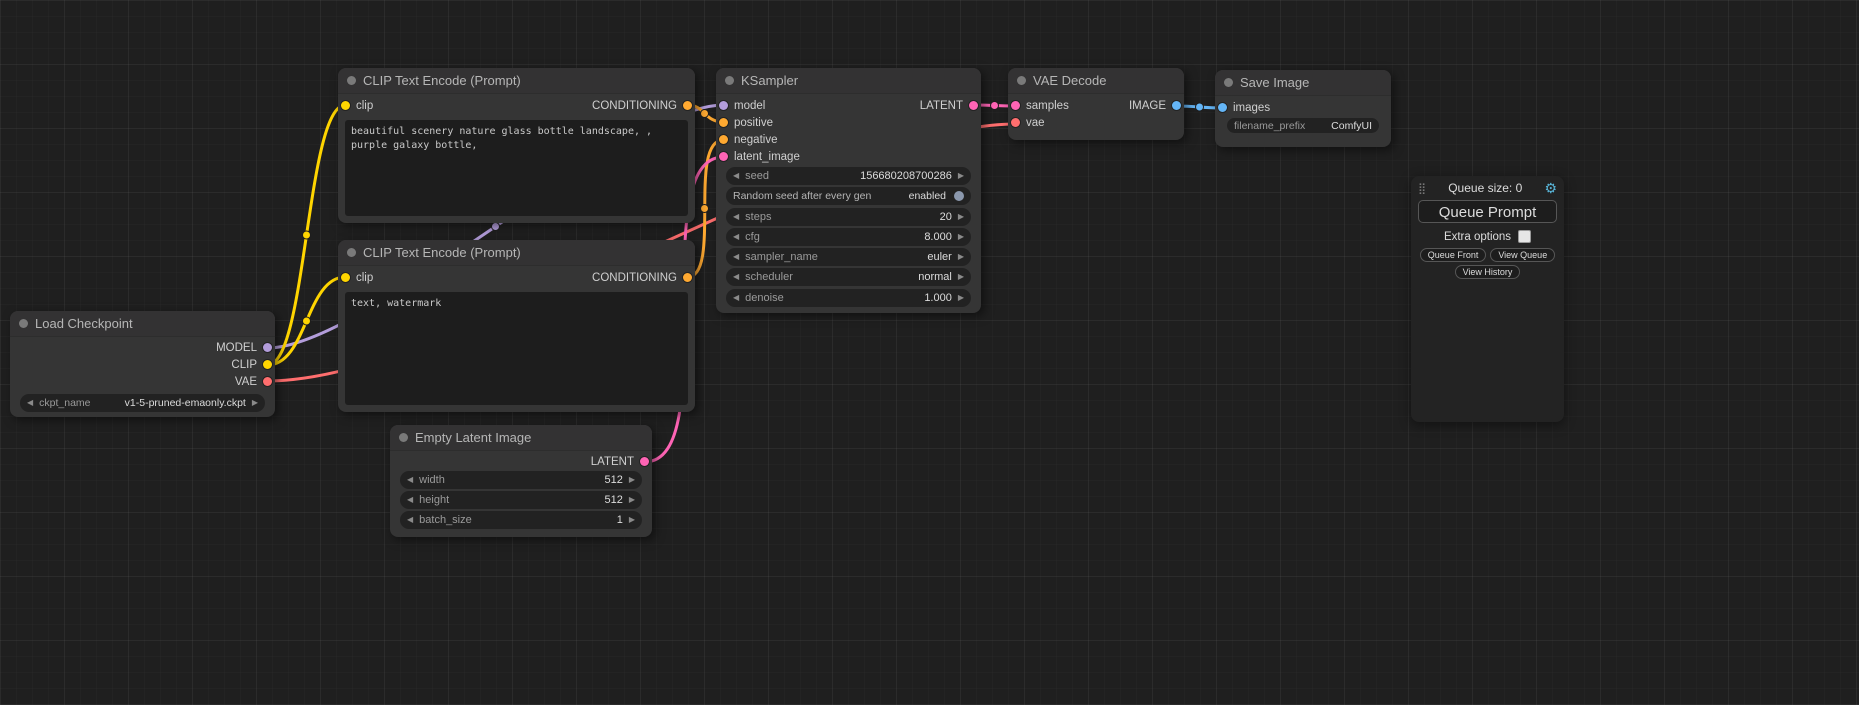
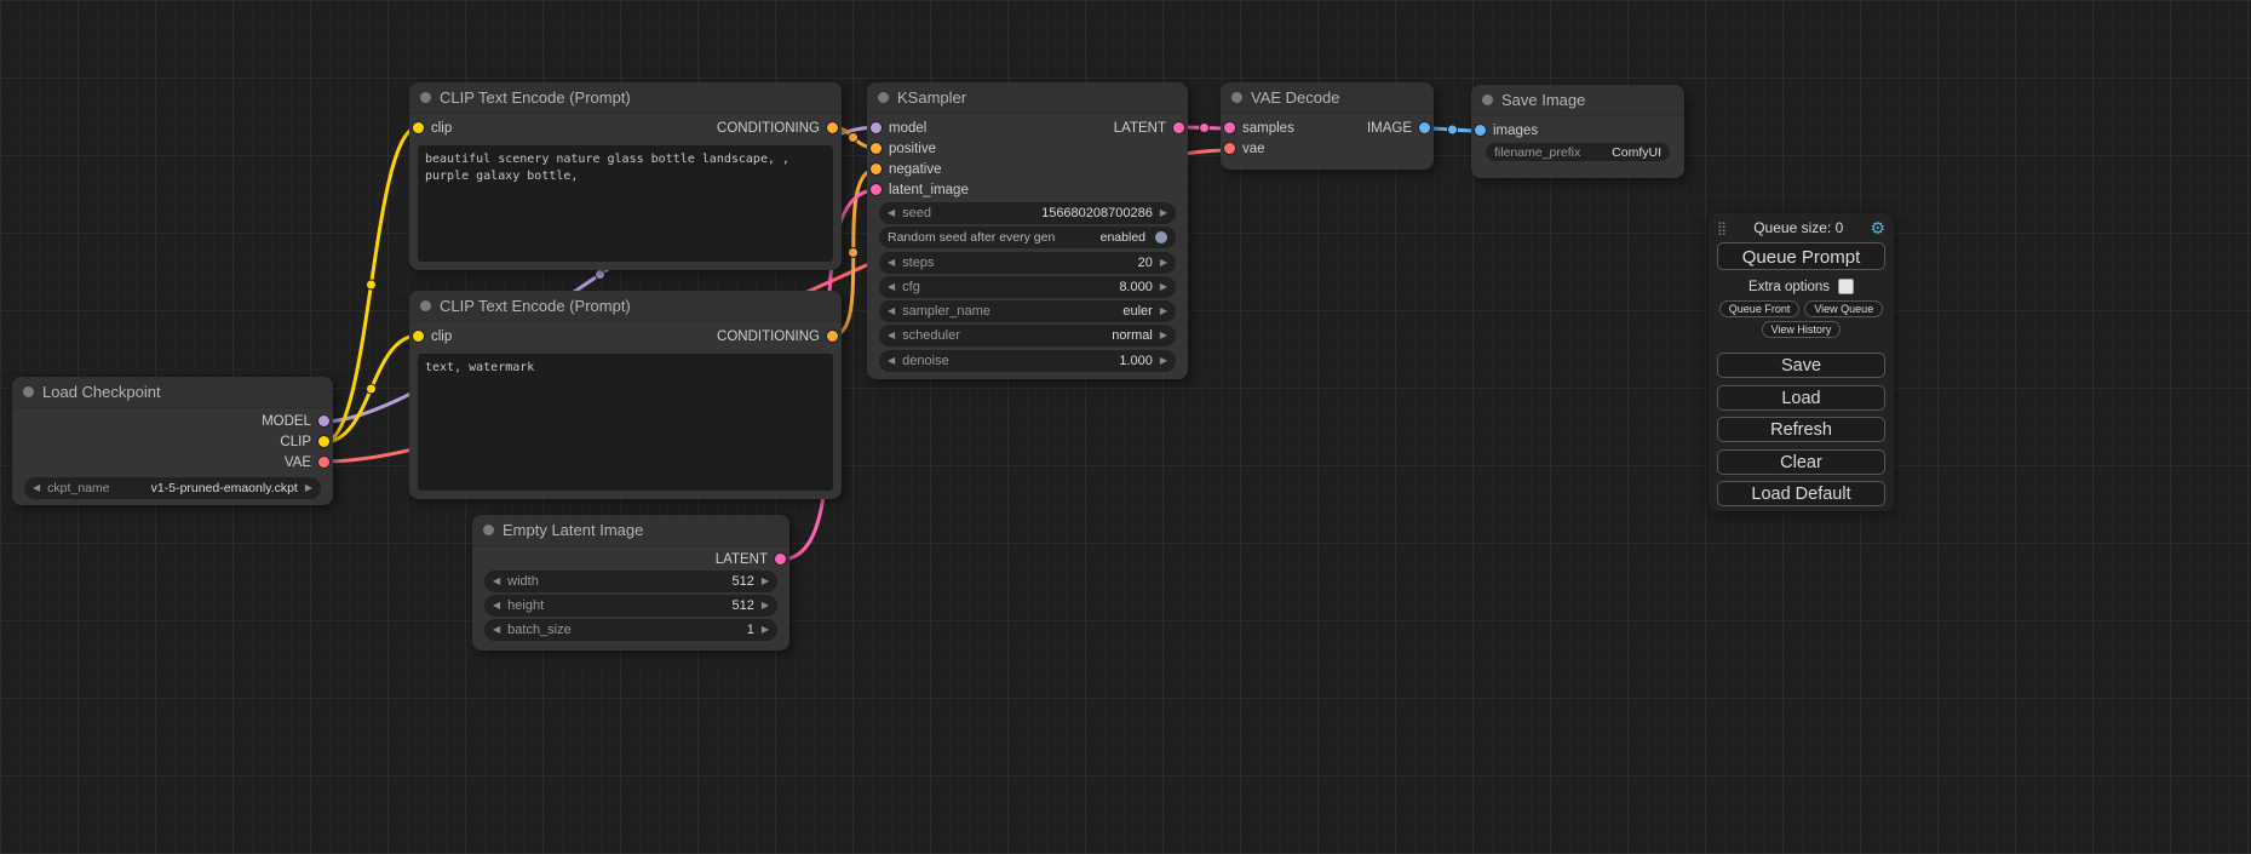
  Load Checkpoint
  MODEL
  CLIP
  VAE
  ◀
  ckpt_name
  v1-5-pruned-emaonly.ckpt
  ▶
  CLIP Text Encode (Prompt)
  clip
  CONDITIONING
  CLIP Text Encode (Prompt)
  clip
  CONDITIONING
  text, watermark
  Empty Latent Image
  LATENT
  ◀
  width
  512
  ▶
  ◀
  height
  512
  ▶
  ◀
  batch_size
  1
  ▶
  KSampler
  model
  LATENT
  positive
  negative
  latent_image
  ◀
  seed
  156680208700286
  ▶
  Random seed after every gen
  enabled
  ◀
  steps
  20
  ▶
  ◀
  cfg
  8.000
  ▶
  ◀
  sampler_name
  euler
  ▶
  ◀
  scheduler
  normal
  ▶
  ◀
  denoise
  1.000
  ▶
  VAE Decode
  samples
  IMAGE
  vae
  Save Image
  images
  filename_prefix
  ComfyUI
  ⣿
  Queue size: 0
  ⚙
  Queue Prompt
  Extra options
  Queue Front
  View Queue
  View History
+ Save
+ Load
+ Refresh
+ Clear
+ Load Default
